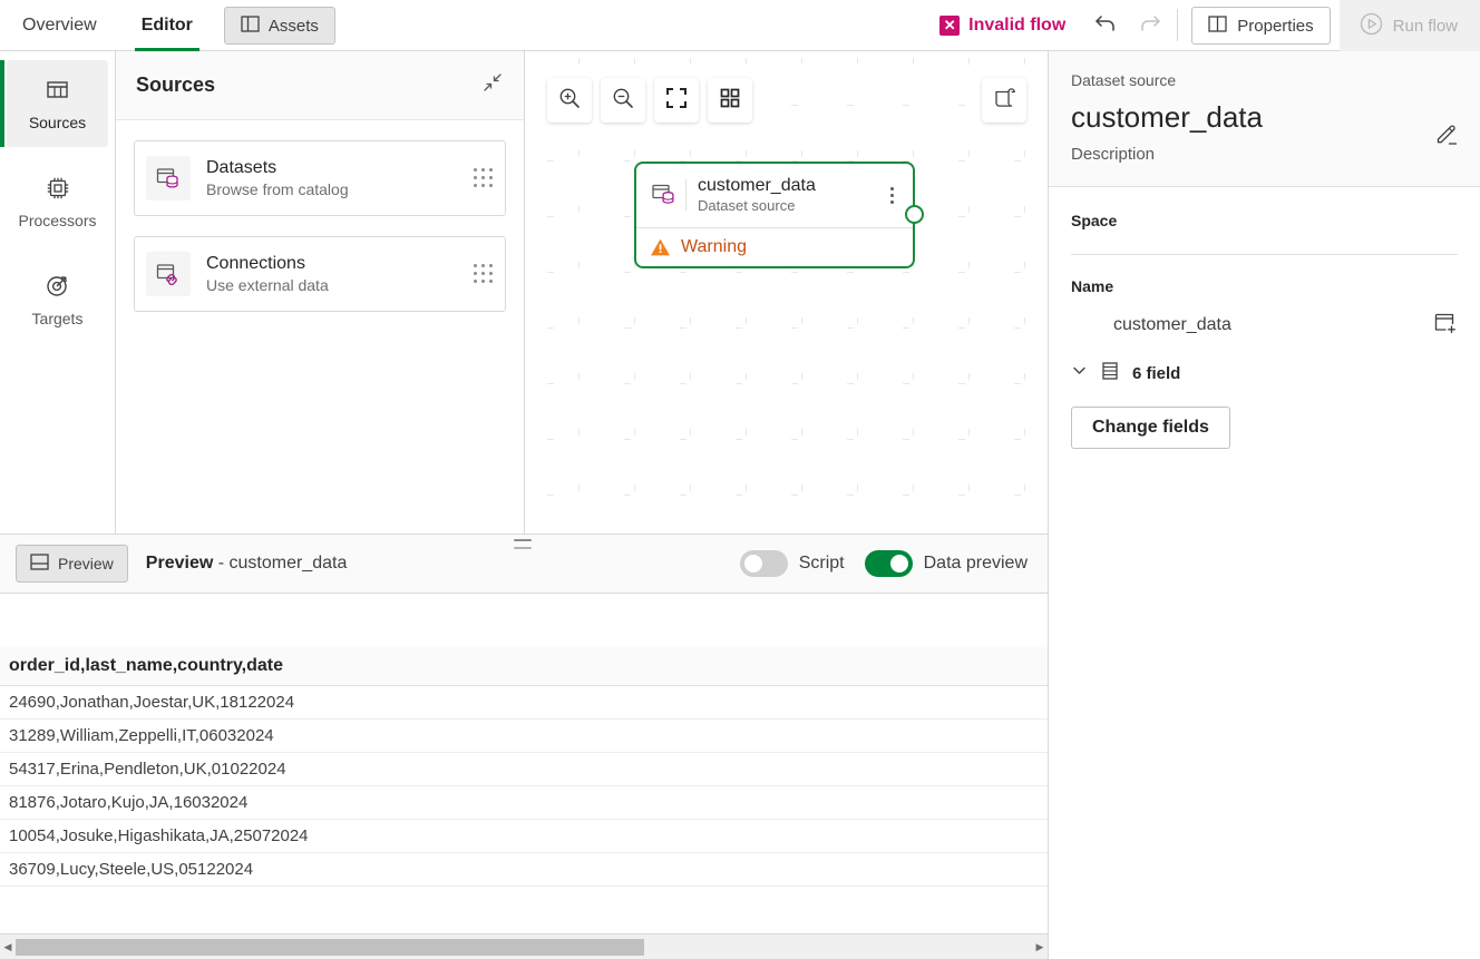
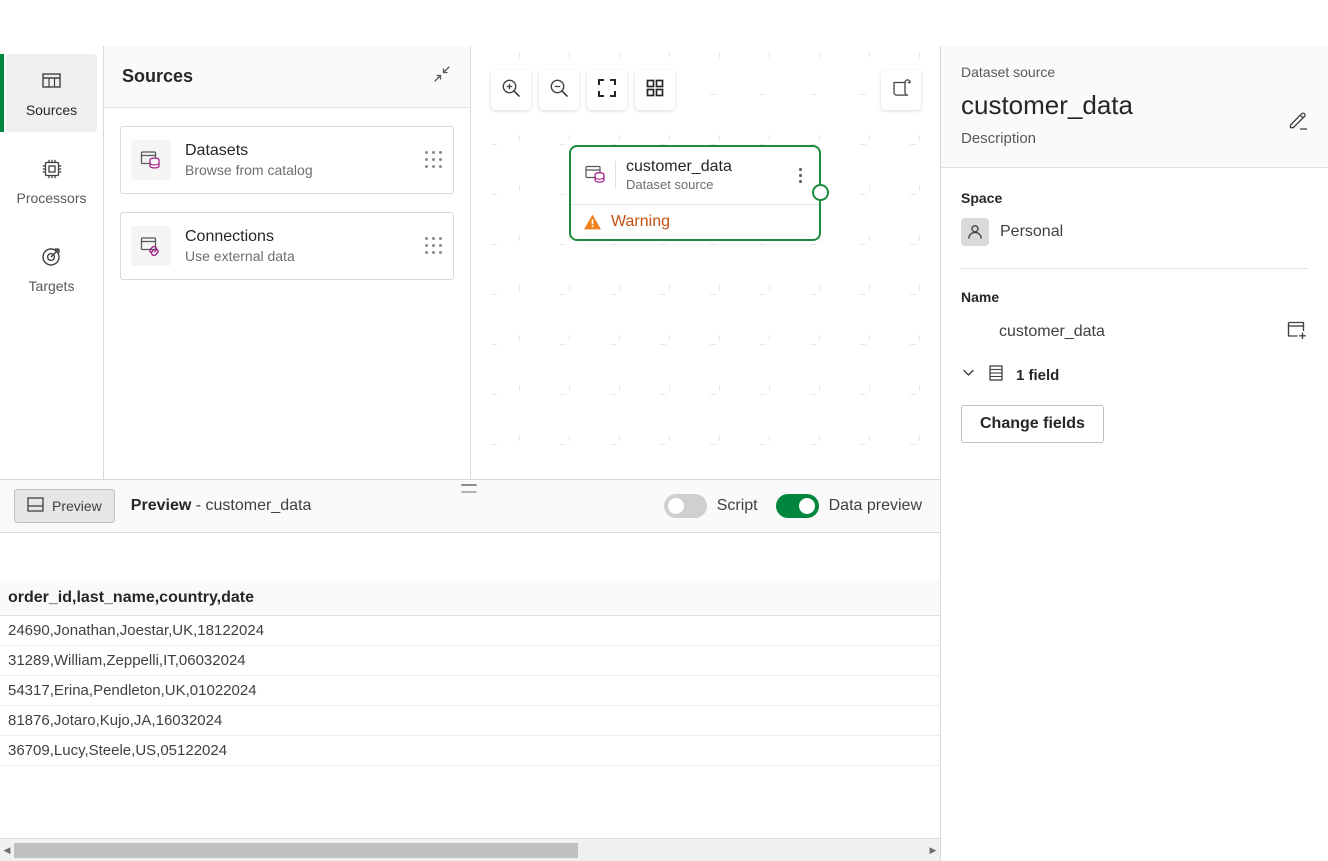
- Overview
- Editor
- Assets
- ✕
- Invalid flow
- Properties
- Run flow
  Sources
  Processors
  Targets
  Sources
  Datasets
  Browse from catalog
  Connections
  Use external data
  customer_data
  Dataset source
  Warning
  Preview
  Preview - customer_data
  Script
  Data preview
  order_id,last_name,country,date
  24690,Jonathan,Joestar,UK,18122024
  31289,William,Zeppelli,IT,06032024
  54317,Erina,Pendleton,UK,01022024
  81876,Jotaro,Kujo,JA,16032024
- 10054,Josuke,Higashikata,JA,25072024
  36709,Lucy,Steele,US,05122024
  ◀
  ▶
  Dataset source
  customer_data
  Description
  Space
+ Personal
  Name
  customer_data
- 6 field
+ 1 field
  Change fields
